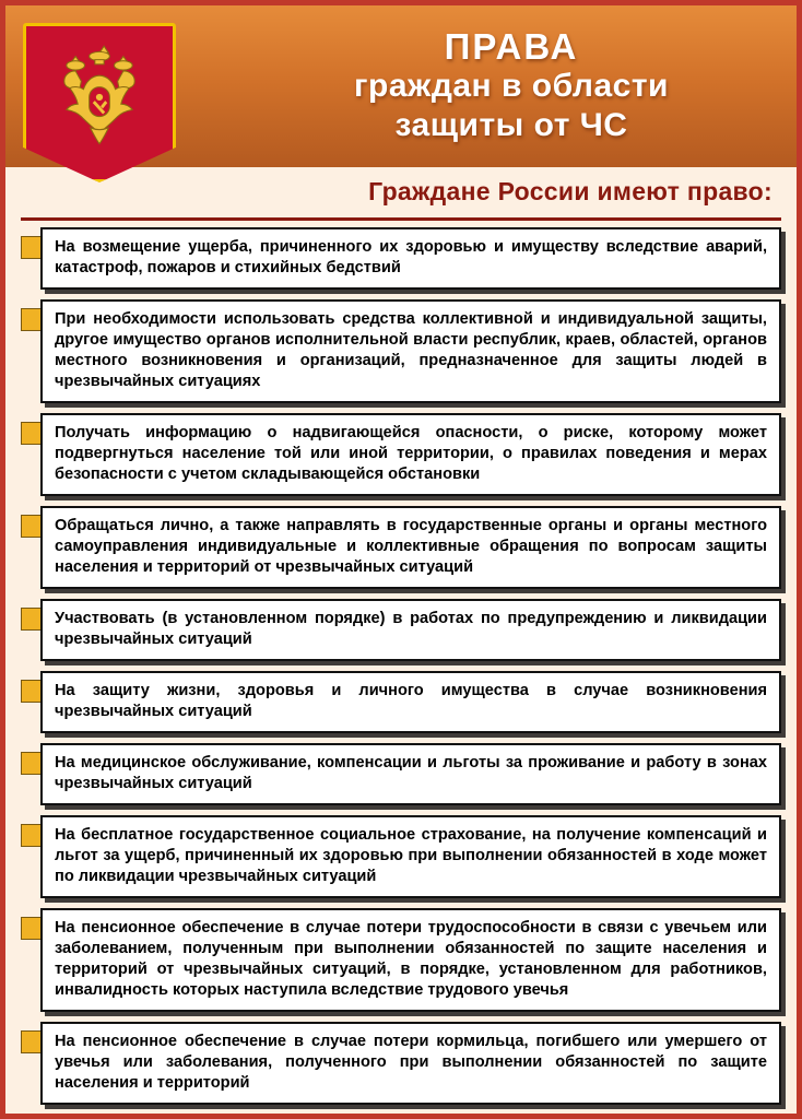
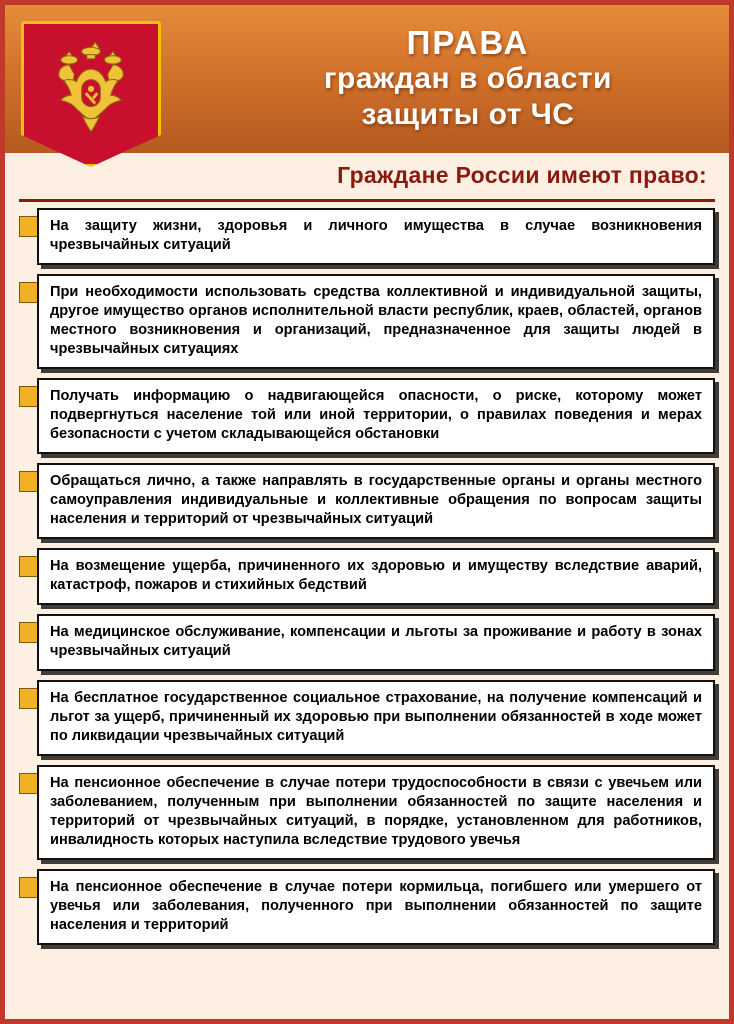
  ПРАВА
  граждан в области
  защиты от ЧС
  Граждане России имеют право:
- На возмещение ущерба, причиненного их здоровью и имуществу вследствие аварий, катастроф, пожаров и стихийных бедствий
+ На защиту жизни, здоровья и личного имущества в случае возникновения чрезвычайных ситуаций
  При необходимости использовать средства коллективной и индивидуаль­ной защиты, другое имущество органов исполнительной власти респуб­лик, краев, областей, органов местного возникновения и организаций, предназначенное для защиты людей в чрезвычайных ситуациях
  Получать информацию о надвигающейся опасности, о риске, которому может подвергнуться население той или иной территории, о правилах поведения и мерах безопасности с учетом складывающейся обстановки
  Обращаться лично, а также направлять в государственные органы и орга­ны местного самоуправления индивидуальные и коллективные обращения по вопросам защиты населения и территорий от чрезвычайных ситуаций
- Участвовать (в установленном порядке) в работах по предупреждению и ликвидации чрезвычайных ситуаций
- На защиту жизни, здоровья и личного имущества в случае возникновения чрезвычайных ситуаций
+ На возмещение ущерба, причиненного их здоровью и имуществу вследствие аварий, катастроф, пожаров и стихийных бедствий
  На медицинское обслуживание, компенсации и льготы за проживание и работу в зонах чрезвычайных ситуаций
  На бесплатное государственное социальное страхование, на получение компенсаций и льгот за ущерб, причиненный их здоровью при выполне­нии обязанностей в ходе может по ликвидации чрезвычайных ситуаций
  На пенсионное обеспечение в случае потери трудоспособности в связи с увечьем или заболеванием, полученным при выполнении обязанностей по защите населения и территорий от чрезвычайных ситуаций, в порядке, установленном для работников, инвалидность которых наступила вследствие трудового увечья
  На пенсионное обеспечение в случае потери кормильца, погибшего или умершего от увечья или заболевания, полученного при выпол­нении обязанностей по защите населения и территорий
